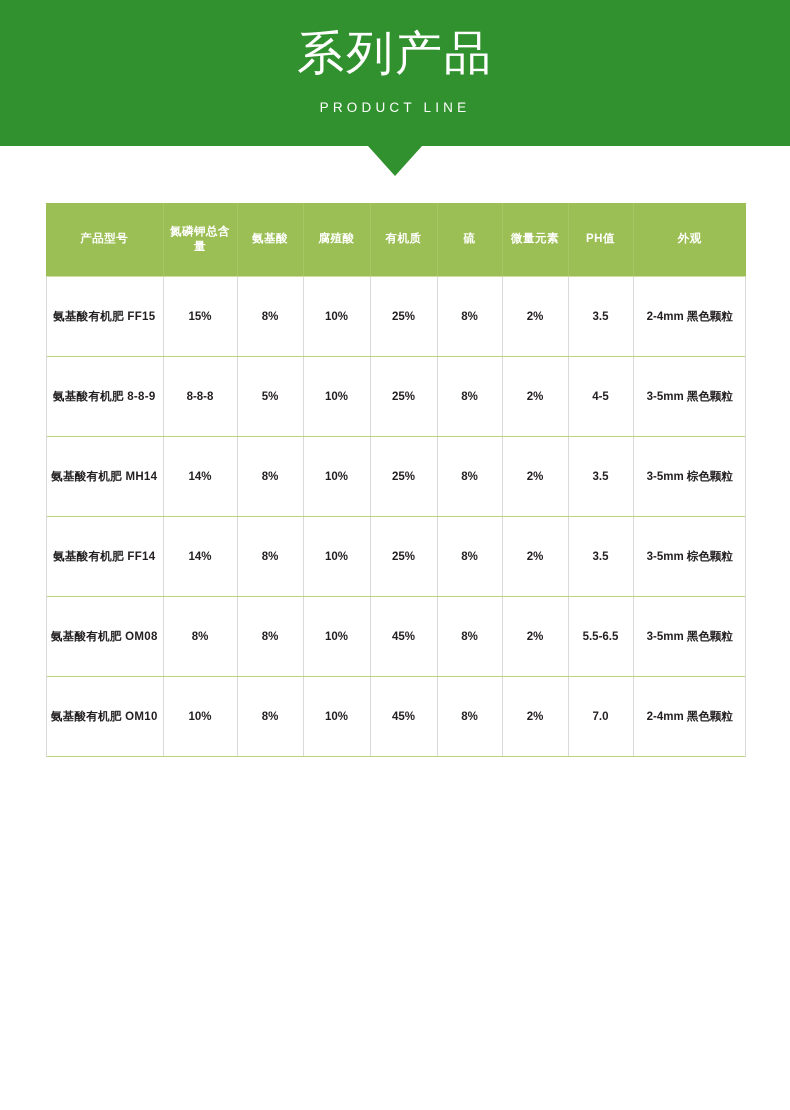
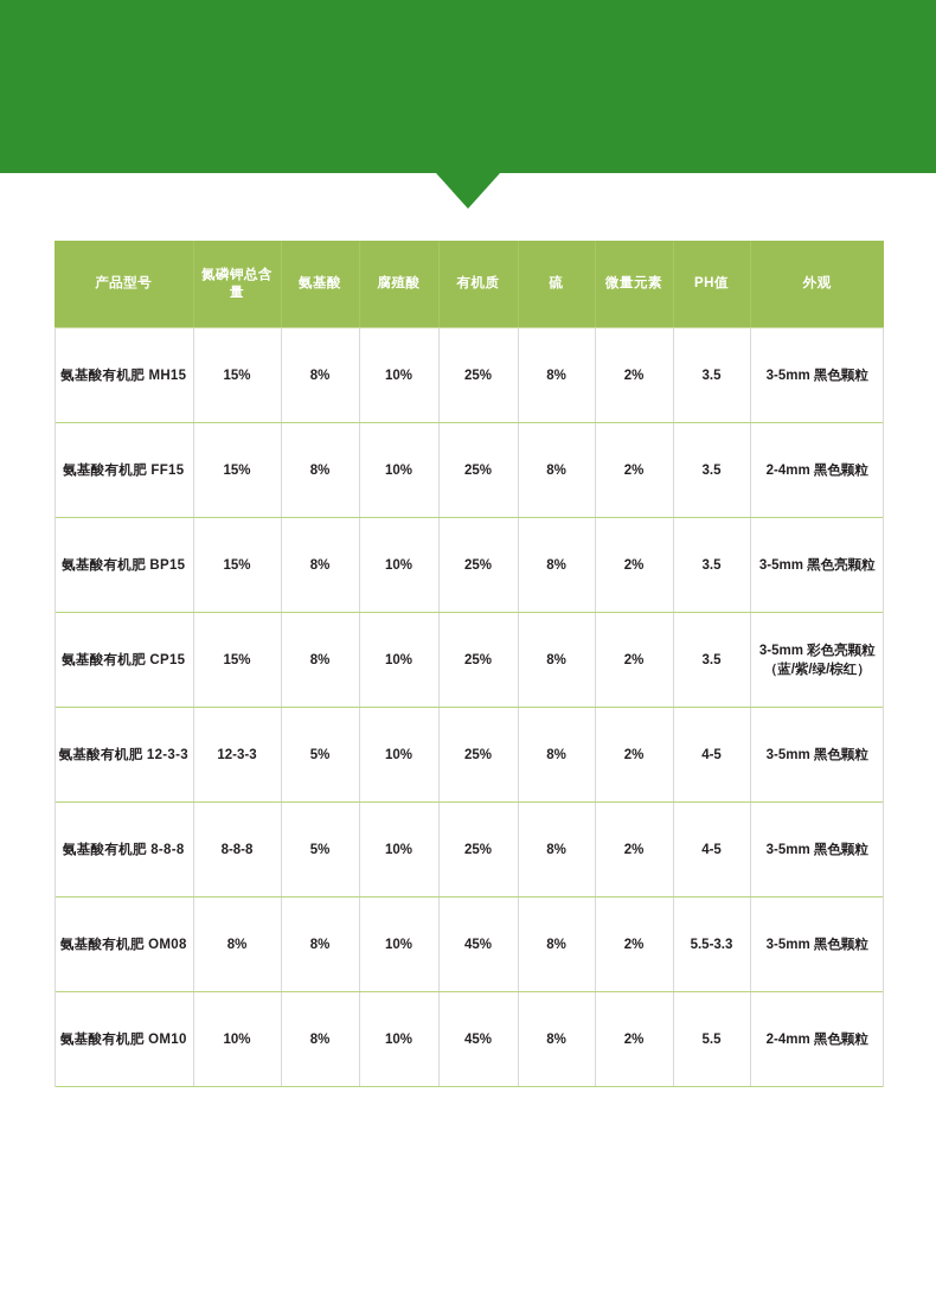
- 系列产品
- PRODUCT LINE
  产品型号	氮磷钾总含量	氨基酸	腐殖酸	有机质	硫	微量元素	PH值	外观
+ 氨基酸有机肥 MH15	15%	8%	10%	25%	8%	2%	3.5	3-5mm 黑色颗粒
  氨基酸有机肥 FF15	15%	8%	10%	25%	8%	2%	3.5	2-4mm 黑色颗粒
+ 氨基酸有机肥 BP15	15%	8%	10%	25%	8%	2%	3.5	3-5mm 黑色亮颗粒
+ 氨基酸有机肥 CP15	15%	8%	10%	25%	8%	2%	3.5	3-5mm 彩色亮颗粒 （蓝/紫/绿/棕红）
+ 氨基酸有机肥 12-3-3	12-3-3	5%	10%	25%	8%	2%	4-5	3-5mm 黑色颗粒
- 氨基酸有机肥 8-8-9	8-8-8	5%	10%	25%	8%	2%	4-5	3-5mm 黑色颗粒
+ 氨基酸有机肥 8-8-8	8-8-8	5%	10%	25%	8%	2%	4-5	3-5mm 黑色颗粒
- 氨基酸有机肥 MH14	14%	8%	10%	25%	8%	2%	3.5	3-5mm 棕色颗粒
- 氨基酸有机肥 FF14	14%	8%	10%	25%	8%	2%	3.5	3-5mm 棕色颗粒
- 氨基酸有机肥 OM08	8%	8%	10%	45%	8%	2%	5.5-6.5	3-5mm 黑色颗粒
+ 氨基酸有机肥 OM08	8%	8%	10%	45%	8%	2%	5.5-3.3	3-5mm 黑色颗粒
- 氨基酸有机肥 OM10	10%	8%	10%	45%	8%	2%	7.0	2-4mm 黑色颗粒
+ 氨基酸有机肥 OM10	10%	8%	10%	45%	8%	2%	5.5	2-4mm 黑色颗粒
